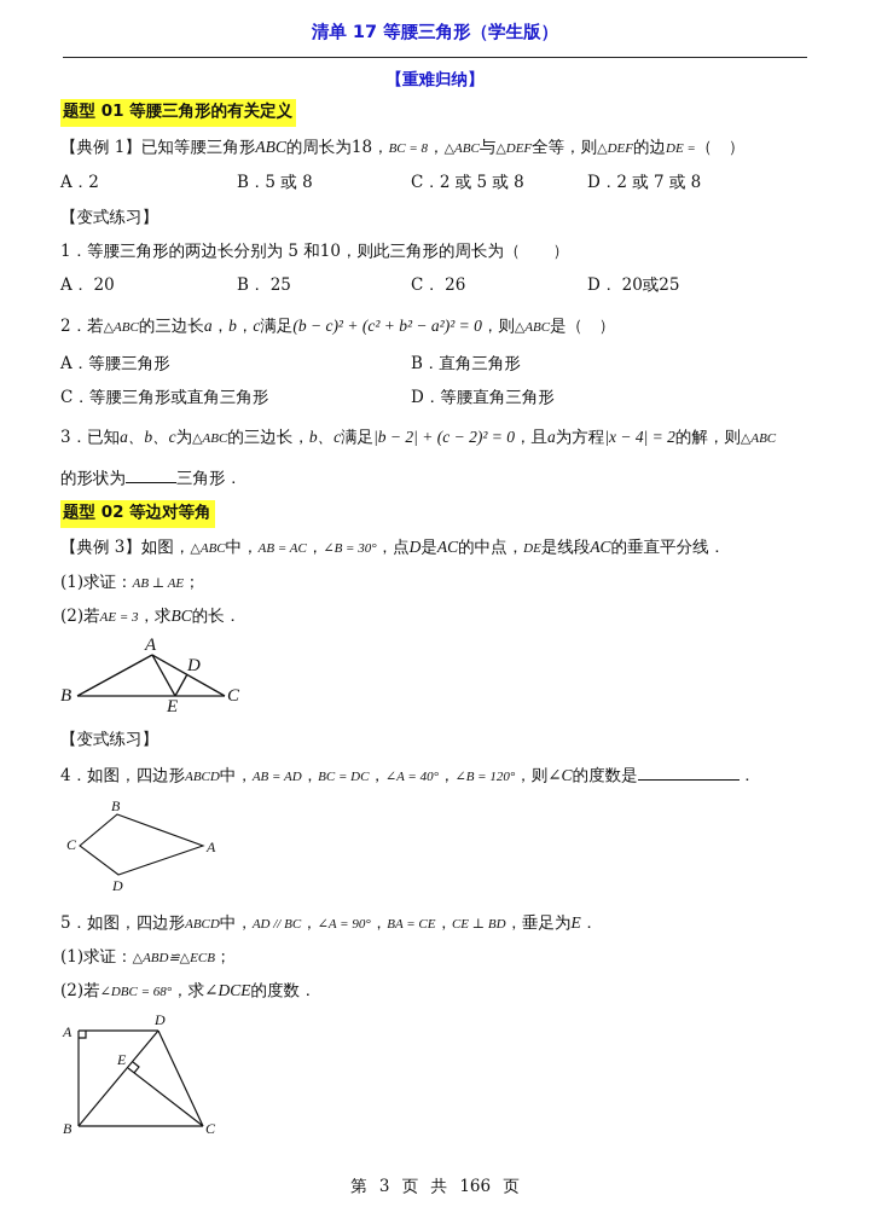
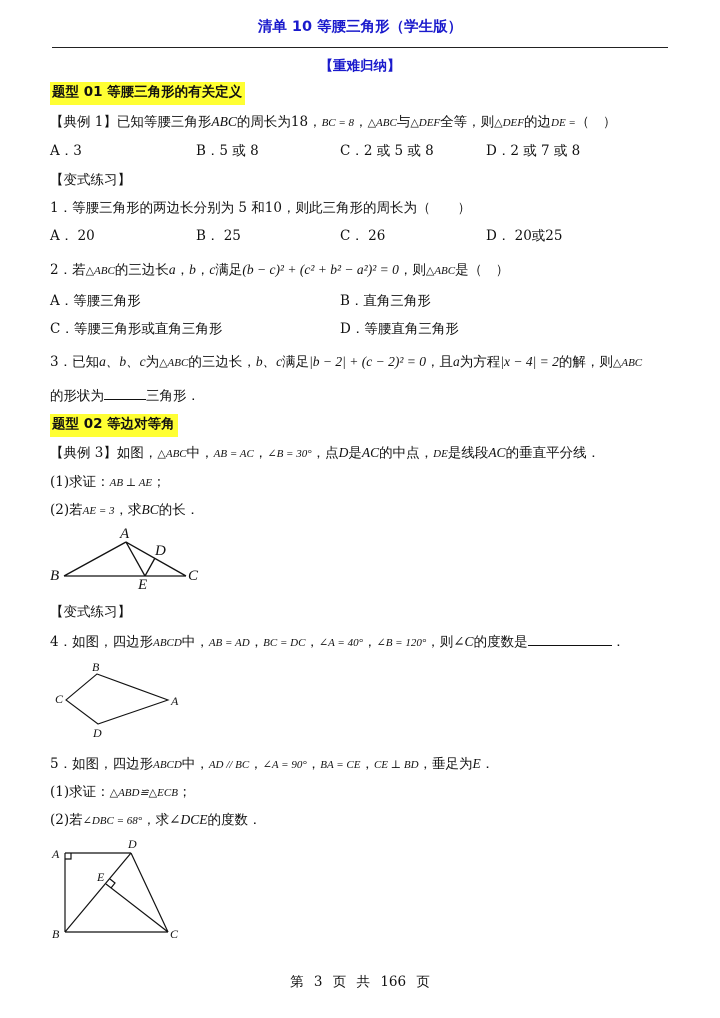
- 清单 17 等腰三角形（学生版）
+ 清单 10 等腰三角形（学生版）
  【重难归纳】
  题型 01 等腰三角形的有关定义
  【典例 1】已知等腰三角形ABC的周长为18，BC = 8，△ABC与△DEF全等，则△DEF的边DE =（ ）
- A．2
+ A．3
  B．5 或 8
  C．2 或 5 或 8
  D．2 或 7 或 8
  【变式练习】
  1．等腰三角形的两边长分别为 5 和10，则此三角形的周长为（ ）
  A． 20
  B． 25
  C． 26
  D． 20或25
  2．若△ABC的三边长a，b，c满足(b − c)² + (c² + b² − a²)² = 0，则△ABC是（ ）
  A．等腰三角形
  B．直角三角形
  C．等腰三角形或直角三角形
  D．等腰直角三角形
  3．已知a、b、c为△ABC的三边长，b、c满足|b − 2| + (c − 2)² = 0，且a为方程|x − 4| = 2的解，则△ABC
  的形状为 三角形．
  题型 02 等边对等角
  【典例 3】如图，△ABC中，AB = AC，∠B = 30°，点D是AC的中点，DE是线段AC的垂直平分线．
  (1)求证：AB ⊥ AE；
  (2)若AE = 3，求BC的长．
  A
  B
  C
  D
  E
  【变式练习】
  4．如图，四边形ABCD中，AB = AD，BC = DC，∠A = 40°，∠B = 120°，则∠C的度数是 ．
  B
  C
  A
  D
  5．如图，四边形ABCD中，AD // BC，∠A = 90°，BA = CE，CE ⊥ BD，垂足为E．
  (1)求证：△ABD≌△ECB；
  (2)若∠DBC = 68°，求∠DCE的度数．
  A
  D
  E
  B
  C
  第 3 页 共 166 页
